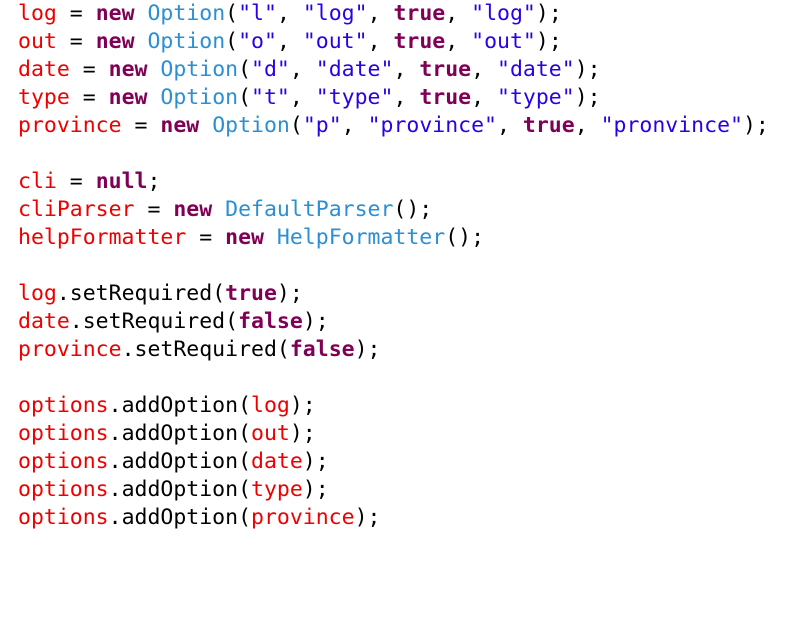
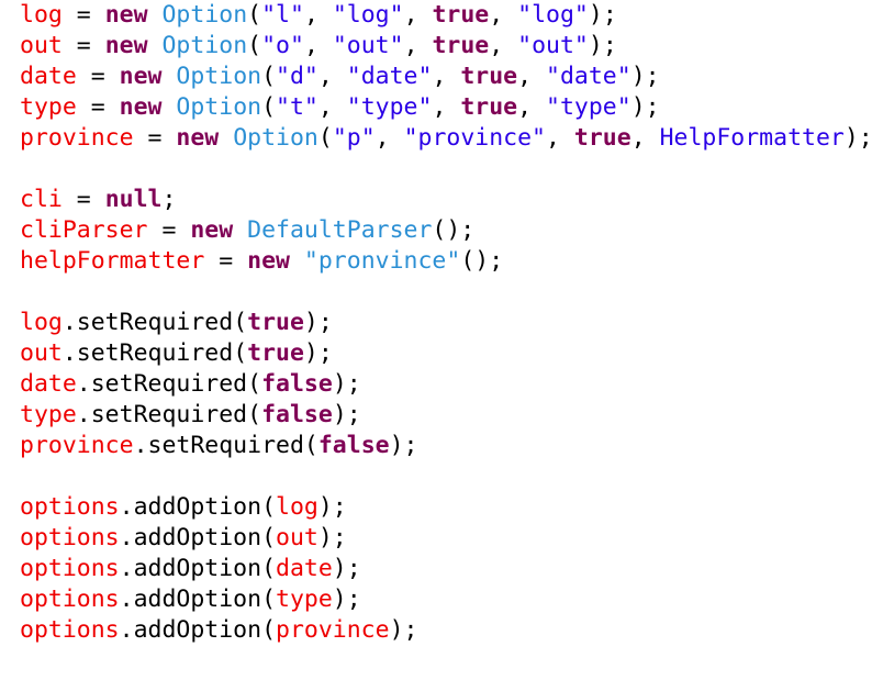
  log = new Option("l", "log", true, "log");
  out = new Option("o", "out", true, "out");
  date = new Option("d", "date", true, "date");
  type = new Option("t", "type", true, "type");
- province = new Option("p", "province", true, "pronvince");
+ province = new Option("p", "province", true, HelpFormatter);
  cli = null;
  cliParser = new DefaultParser();
- helpFormatter = new HelpFormatter();
+ helpFormatter = new "pronvince"();
  log.setRequired(true);
+ out.setRequired(true);
  date.setRequired(false);
+ type.setRequired(false);
  province.setRequired(false);
  options.addOption(log);
  options.addOption(out);
  options.addOption(date);
  options.addOption(type);
  options.addOption(province);
